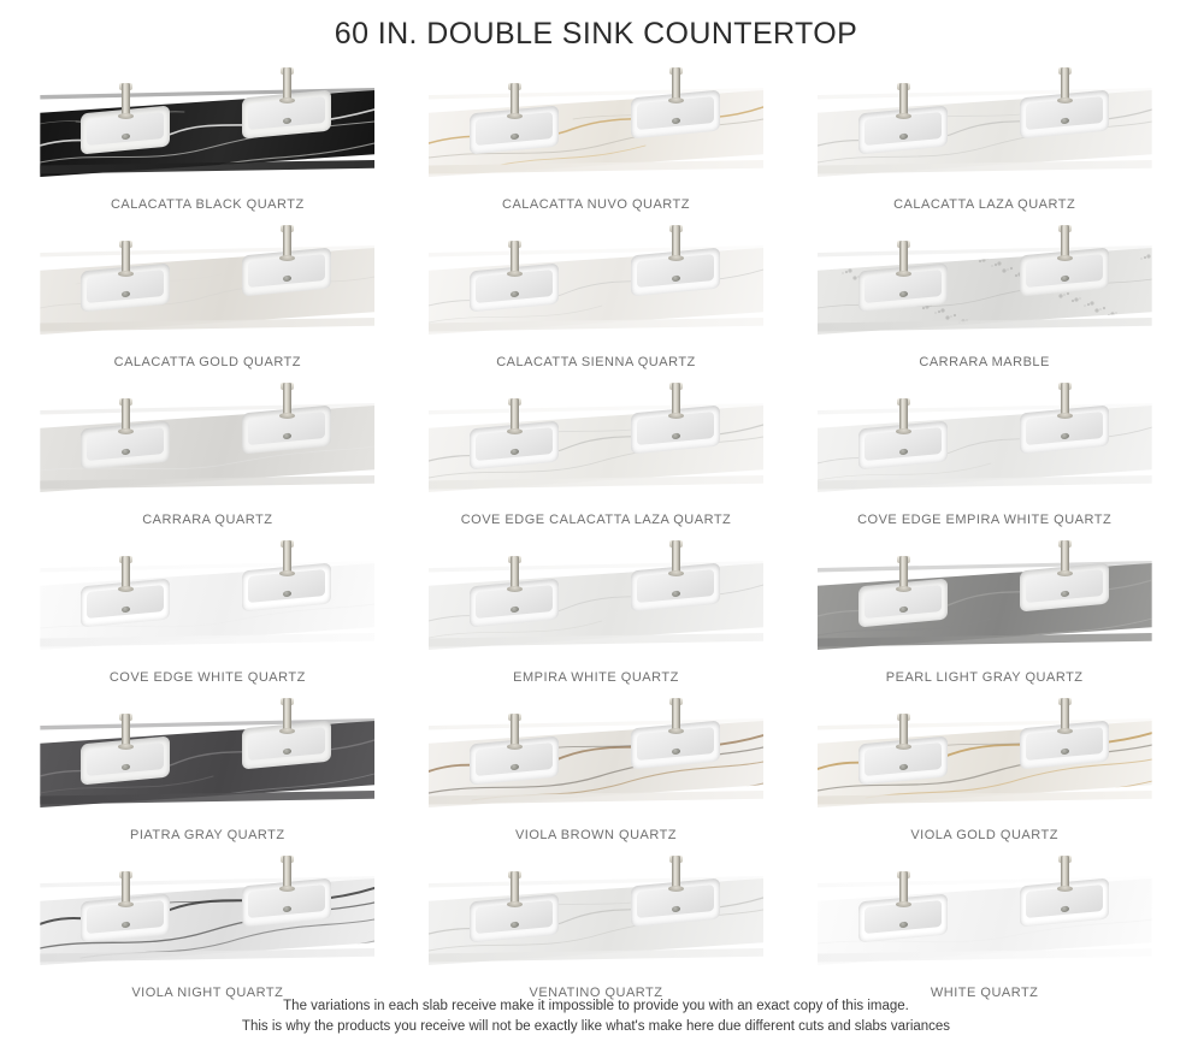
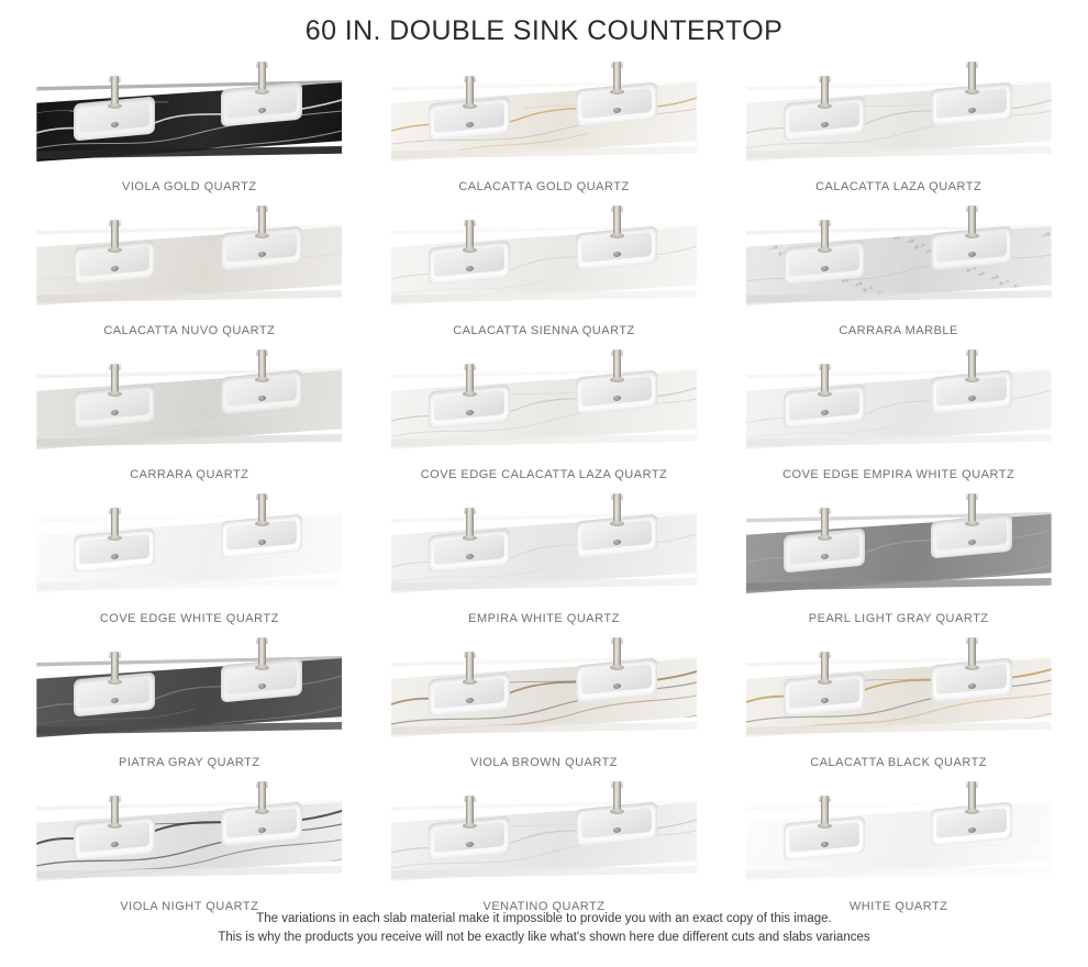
  60 IN. DOUBLE SINK COUNTERTOP
- CALACATTA BLACK QUARTZ
+ VIOLA GOLD QUARTZ
- CALACATTA NUVO QUARTZ
+ CALACATTA GOLD QUARTZ
  CALACATTA LAZA QUARTZ
- CALACATTA GOLD QUARTZ
+ CALACATTA NUVO QUARTZ
  CALACATTA SIENNA QUARTZ
  CARRARA MARBLE
  CARRARA QUARTZ
  COVE EDGE CALACATTA LAZA QUARTZ
  COVE EDGE EMPIRA WHITE QUARTZ
  COVE EDGE WHITE QUARTZ
  EMPIRA WHITE QUARTZ
  PEARL LIGHT GRAY QUARTZ
  PIATRA GRAY QUARTZ
  VIOLA BROWN QUARTZ
- VIOLA GOLD QUARTZ
+ CALACATTA BLACK QUARTZ
  VIOLA NIGHT QUARTZ
  VENATINO QUARTZ
  WHITE QUARTZ
- The variations in each slab receive make it impossible to provide you with an exact copy of this image.
+ The variations in each slab material make it impossible to provide you with an exact copy of this image.
- This is why the products you receive will not be exactly like what's make here due different cuts and slabs variances
+ This is why the products you receive will not be exactly like what's shown here due different cuts and slabs variances
